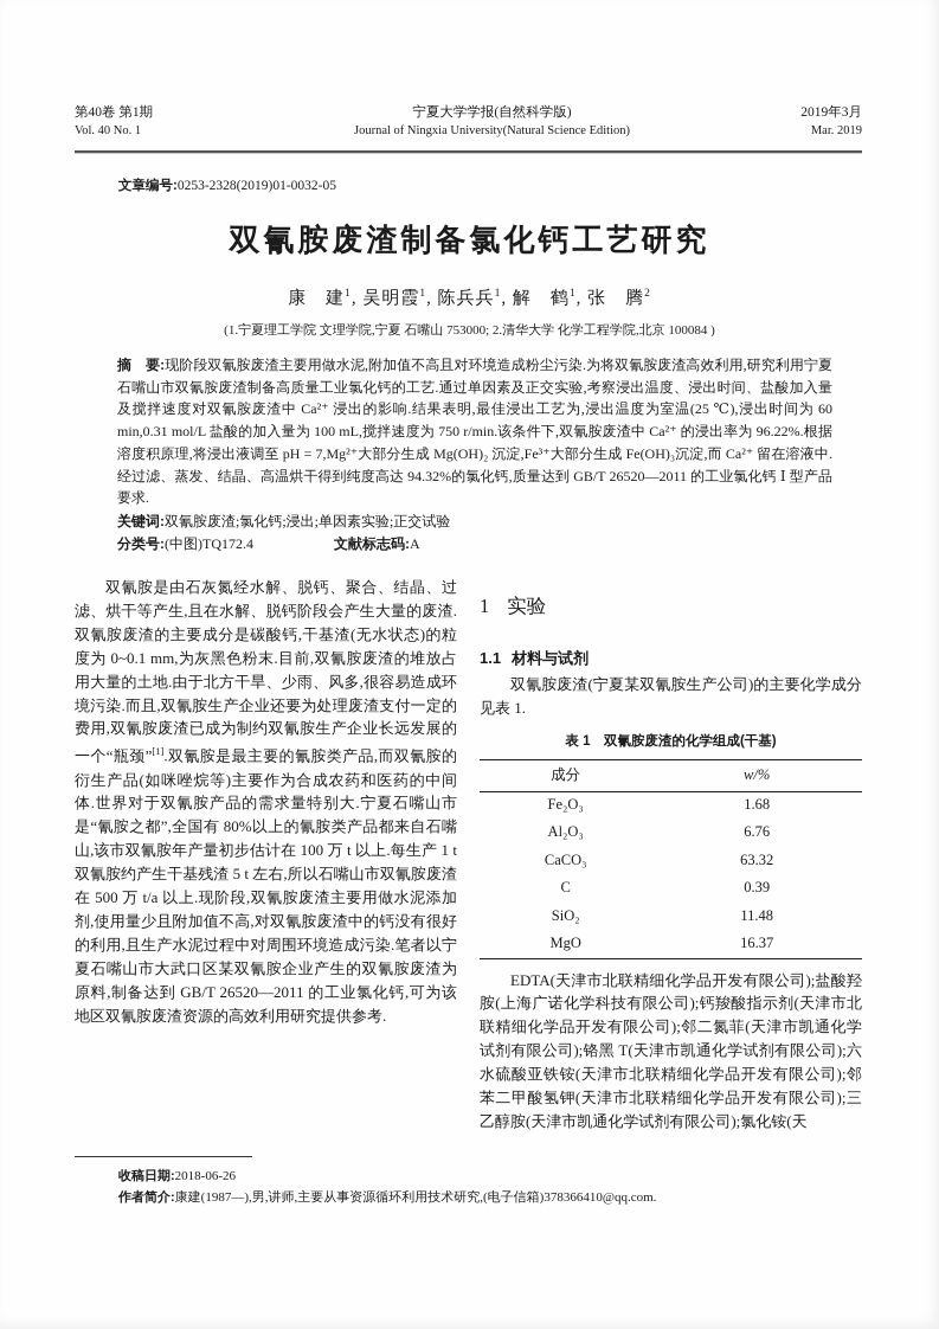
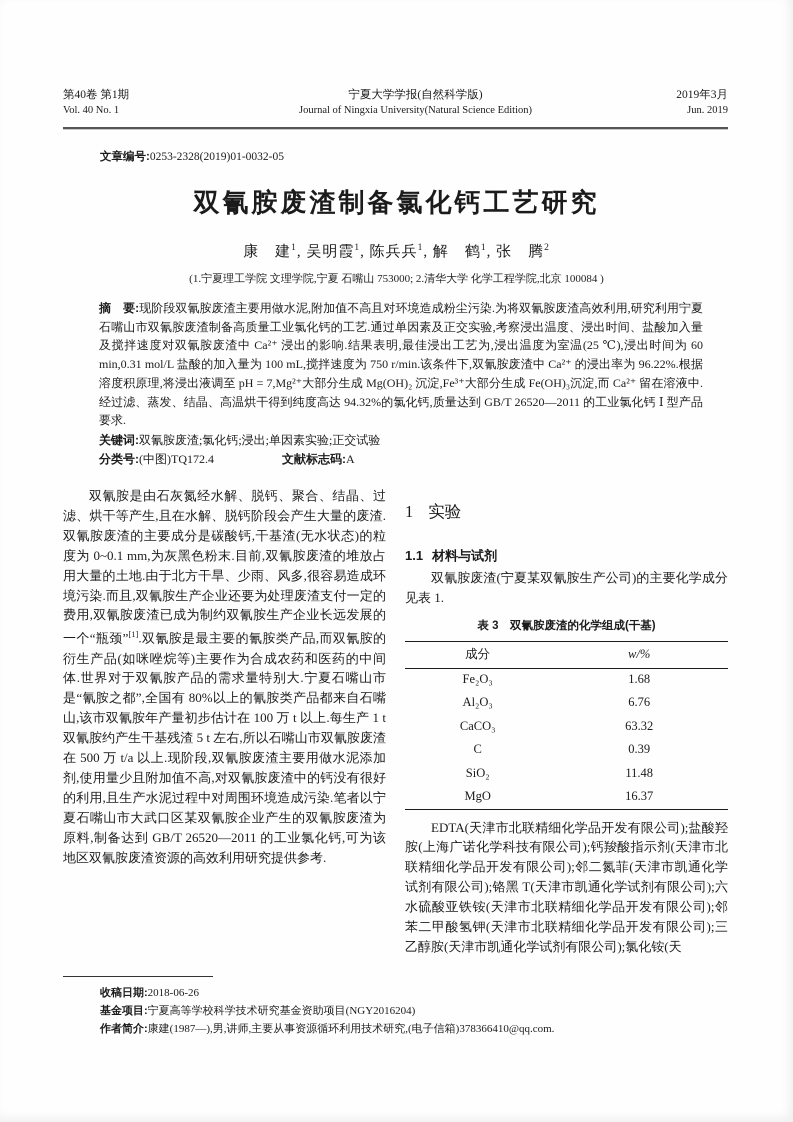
  第40卷 第1期
  Vol. 40 No. 1
  宁夏大学学报(自然科学版)
  Journal of Ningxia University(Natural Science Edition)
  2019年3月
- Mar. 2019
+ Jun. 2019
  文章编号:0253-2328(2019)01-0032-05
  双氰胺废渣制备氯化钙工艺研究
  康 建1, 吴明霞1, 陈兵兵1, 解 鹤1, 张 腾2
  (1.宁夏理工学院 文理学院,宁夏 石嘴山 753000; 2.清华大学 化学工程学院,北京 100084 )
  摘 要:现阶段双氰胺废渣主要用做水泥,附加值不高且对环境造成粉尘污染.为将双氰胺废渣高效利用,研究利用宁夏石嘴山市双氰胺废渣制备高质量工业氯化钙的工艺.通过单因素及正交实验,考察浸出温度、浸出时间、盐酸加入量及搅拌速度对双氰胺废渣中 Ca²⁺ 浸出的影响.结果表明,最佳浸出工艺为,浸出温度为室温(25 ℃),浸出时间为 60 min,0.31 mol/L 盐酸的加入量为 100 mL,搅拌速度为 750 r/min.该条件下,双氰胺废渣中 Ca²⁺ 的浸出率为 96.22%.根据溶度积原理,将浸出液调至 pH = 7,Mg²⁺大部分生成 Mg(OH)₂ 沉淀,Fe³⁺大部分生成 Fe(OH)₃沉淀,而 Ca²⁺ 留在溶液中.经过滤、蒸发、结晶、高温烘干得到纯度高达 94.32%的氯化钙,质量达到 GB/T 26520—2011 的工业氯化钙 Ⅰ 型产品要求.
  关键词:双氰胺废渣;氯化钙;浸出;单因素实验;正交试验
  分类号:(中图)TQ172.4 文献标志码:A
  双氰胺是由石灰氮经水解、脱钙、聚合、结晶、过滤、烘干等产生,且在水解、脱钙阶段会产生大量的废渣.双氰胺废渣的主要成分是碳酸钙,干基渣(无水状态)的粒度为 0~0.1 mm,为灰黑色粉末.目前,双氰胺废渣的堆放占用大量的土地.由于北方干旱、少雨、风多,很容易造成环境污染.而且,双氰胺生产企业还要为处理废渣支付一定的费用,双氰胺废渣已成为制约双氰胺生产企业长远发展的一个“瓶颈”[1].双氰胺是最主要的氰胺类产品,而双氰胺的衍生产品(如咪唑烷等)主要作为合成农药和医药的中间体.世界对于双氰胺产品的需求量特别大.宁夏石嘴山市是“氰胺之都”,全国有 80%以上的氰胺类产品都来自石嘴山,该市双氰胺年产量初步估计在 100 万 t 以上.每生产 1 t 双氰胺约产生干基残渣 5 t 左右,所以石嘴山市双氰胺废渣在 500 万 t/a 以上.现阶段,双氰胺废渣主要用做水泥添加剂,使用量少且附加值不高,对双氰胺废渣中的钙没有很好的利用,且生产水泥过程中对周围环境造成污染.笔者以宁夏石嘴山市大武口区某双氰胺企业产生的双氰胺废渣为原料,制备达到 GB/T 26520—2011 的工业氯化钙,可为该地区双氰胺废渣资源的高效利用研究提供参考.
  1 实验
  1.1 材料与试剂
  双氰胺废渣(宁夏某双氰胺生产公司)的主要化学成分见表 1.
- 表 1 双氰胺废渣的化学组成(干基)
+ 表 3 双氰胺废渣的化学组成(干基)
  成分	w/%
  Fe₂O₃	1.68
  Al₂O₃	6.76
  CaCO₃	63.32
  C	0.39
  SiO₂	11.48
  MgO	16.37
  EDTA(天津市北联精细化学品开发有限公司);盐酸羟胺(上海广诺化学科技有限公司);钙羧酸指示剂(天津市北联精细化学品开发有限公司);邻二氮菲(天津市凯通化学试剂有限公司);铬黑 T(天津市凯通化学试剂有限公司);六水硫酸亚铁铵(天津市北联精细化学品开发有限公司);邻苯二甲酸氢钾(天津市北联精细化学品开发有限公司);三乙醇胺(天津市凯通化学试剂有限公司);氯化铵(天
  收稿日期:2018-06-26
+ 基金项目:宁夏高等学校科学技术研究基金资助项目(NGY2016204)
  作者简介:康建(1987—),男,讲师,主要从事资源循环利用技术研究,(电子信箱)378366410@qq.com.
